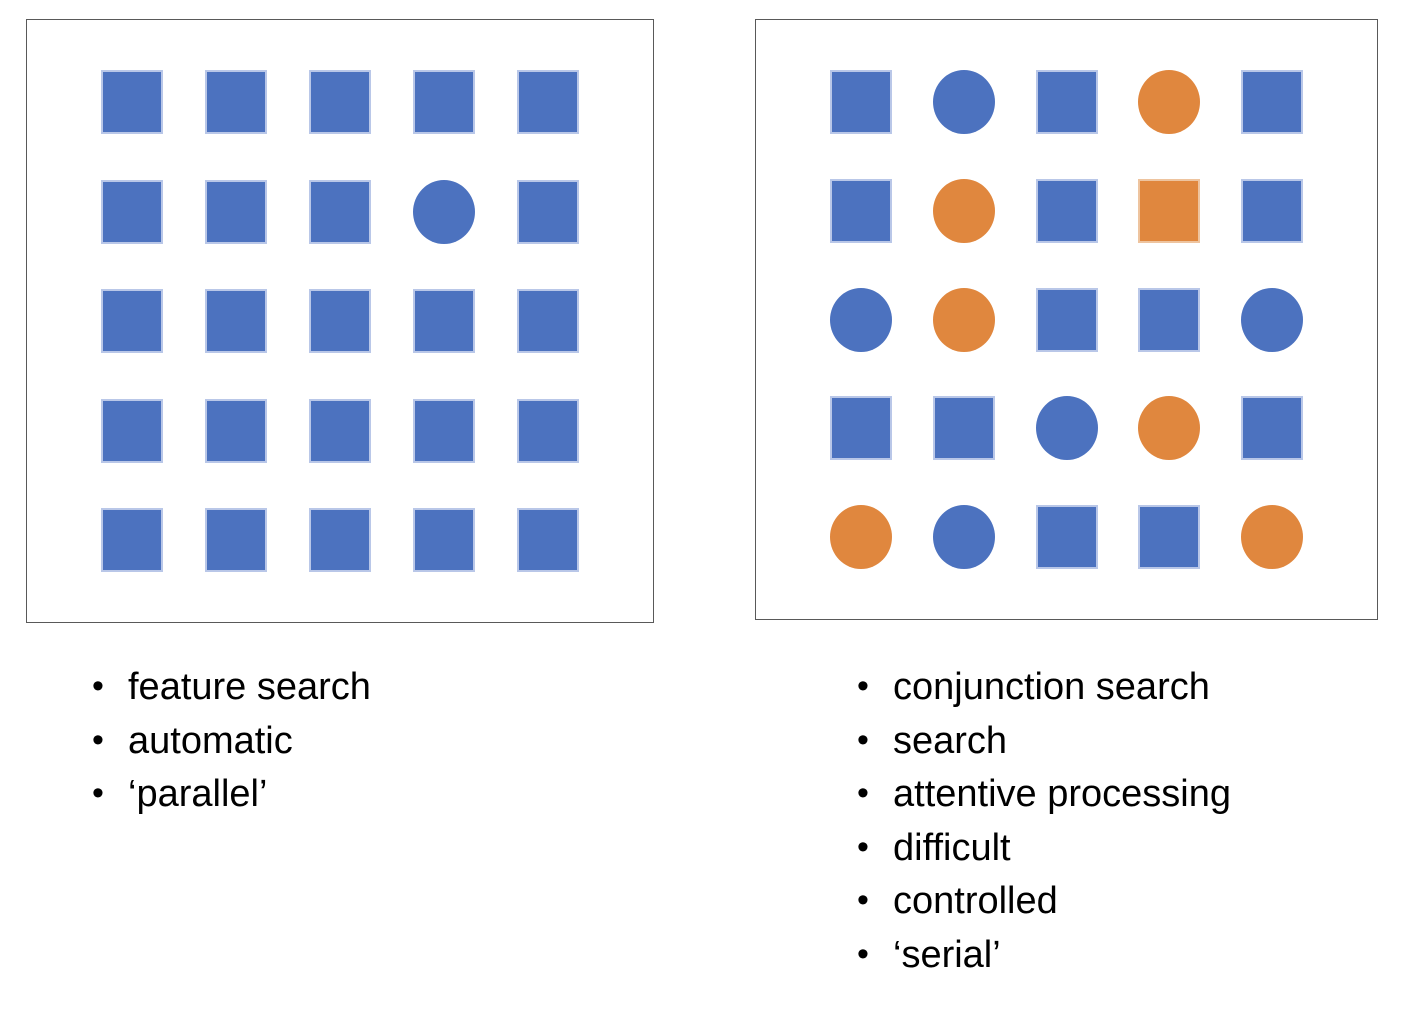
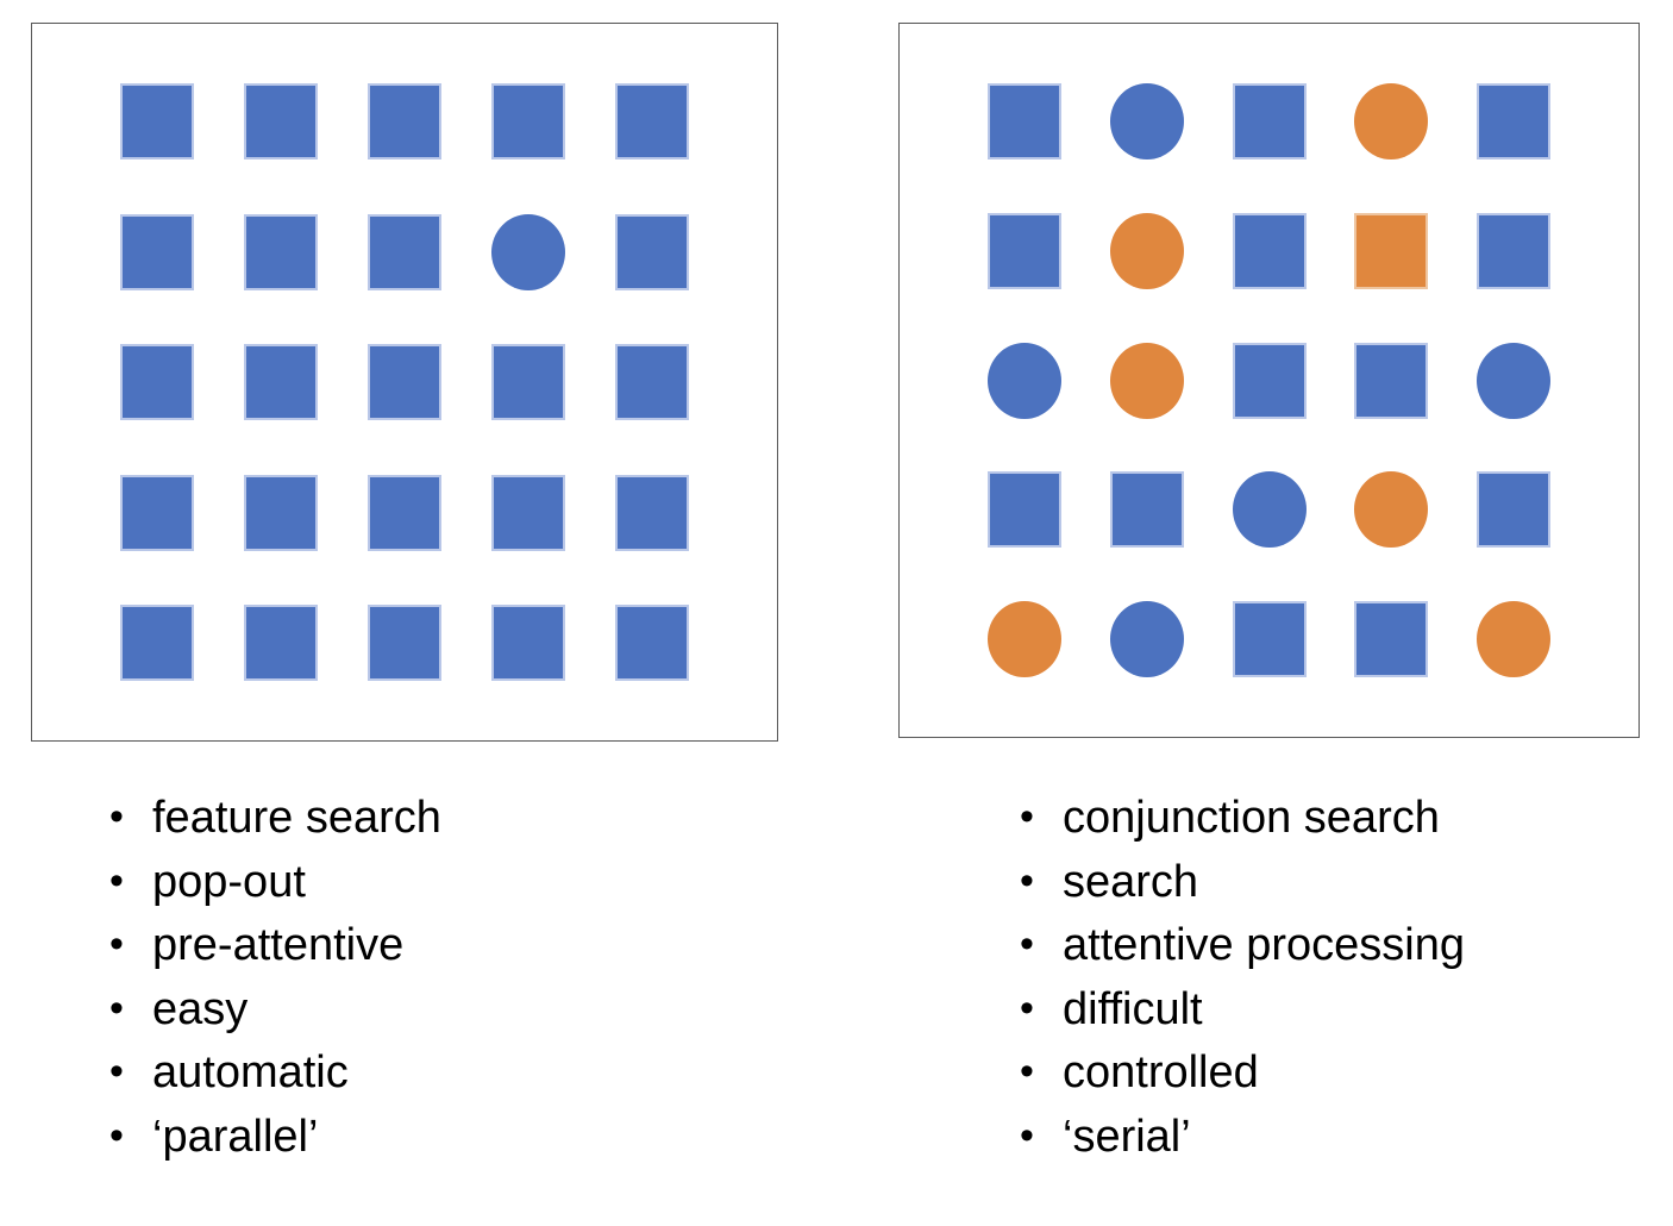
  feature search
+ pop-out
+ pre-attentive
+ easy
  automatic
  ‘parallel’
  conjunction search
  search
  attentive processing
  difficult
  controlled
  ‘serial’
